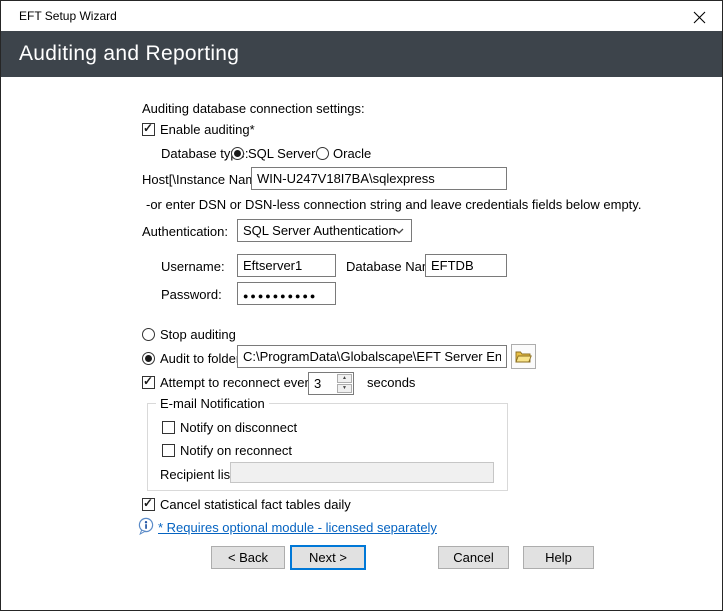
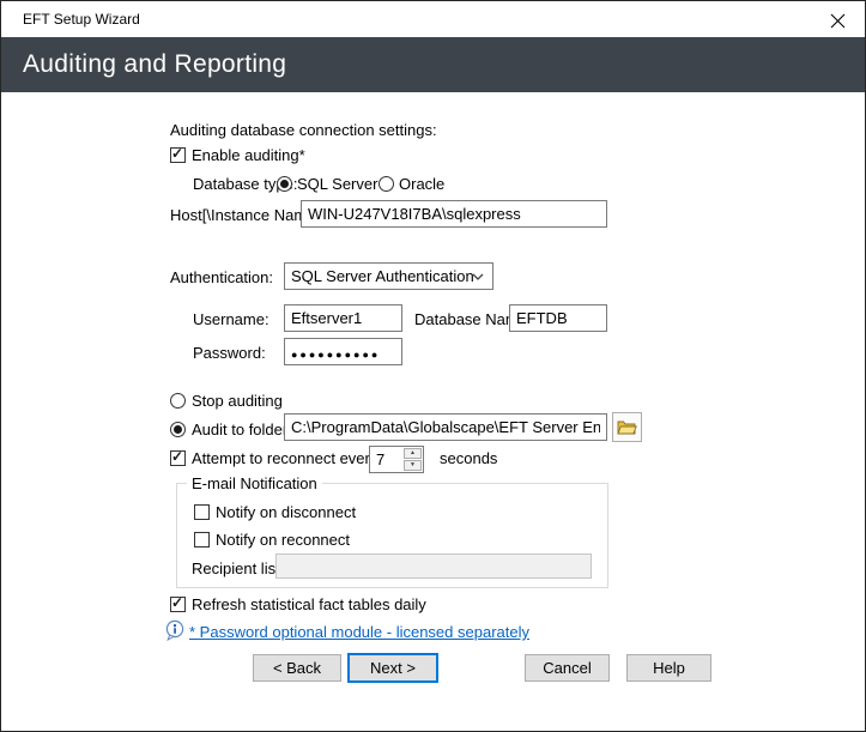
  EFT Setup Wizard
  Auditing and Reporting
  Auditing database connection settings:
  ✓
  Enable auditing*
  Database ty:
  SQL Server
  Oracle
  Host[\Instance Na
  WIN-U247V18I7BA\sqlexpress
- -or enter DSN or DSN-less connection string and leave credentials fields below empty.
  Authentication:
  SQL Server Authentication
  Username:
  Eftserver1
  Database Na
  EFTDB
  Password:
  ●●●●●●●●●●
  Stop auditing
  Audit to folde
  C:\ProgramData\Globalscape\EFT Server En
  ✓
  Attempt to reconnect ever
- 3
+ 7
  seconds
  E-mail Notification
  Notify on disconnect
  Notify on reconnect
  Recipient lis
  ✓
- Cancel statistical fact tables daily
+ Refresh statistical fact tables daily
- * Requires optional module - licensed separately
+ * Password optional module - licensed separately
  < Back
  Next >
  Cancel
  Help
